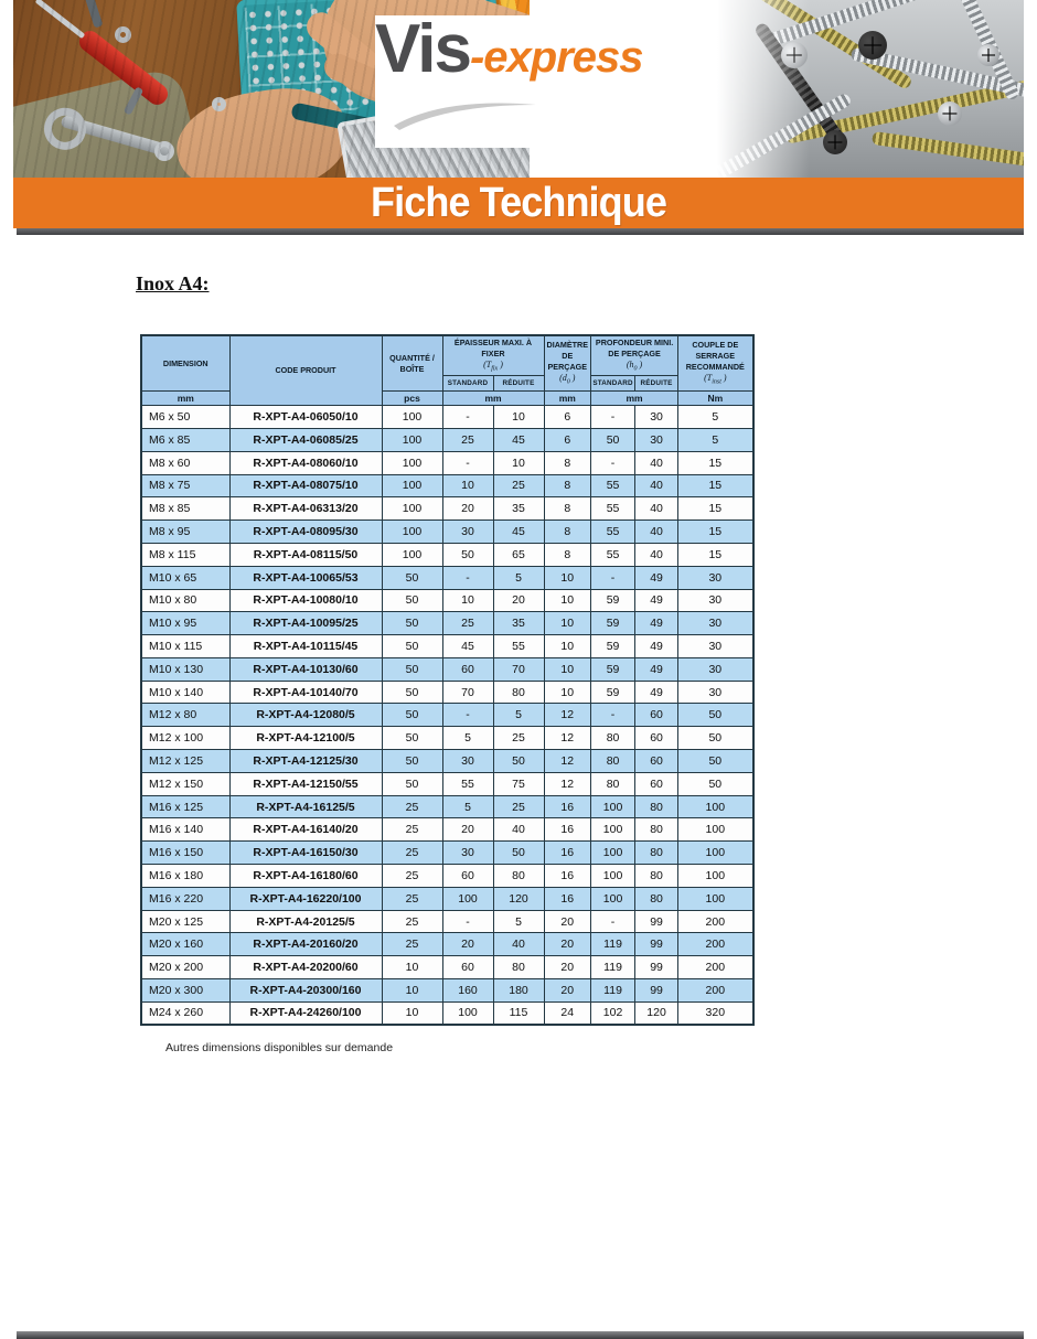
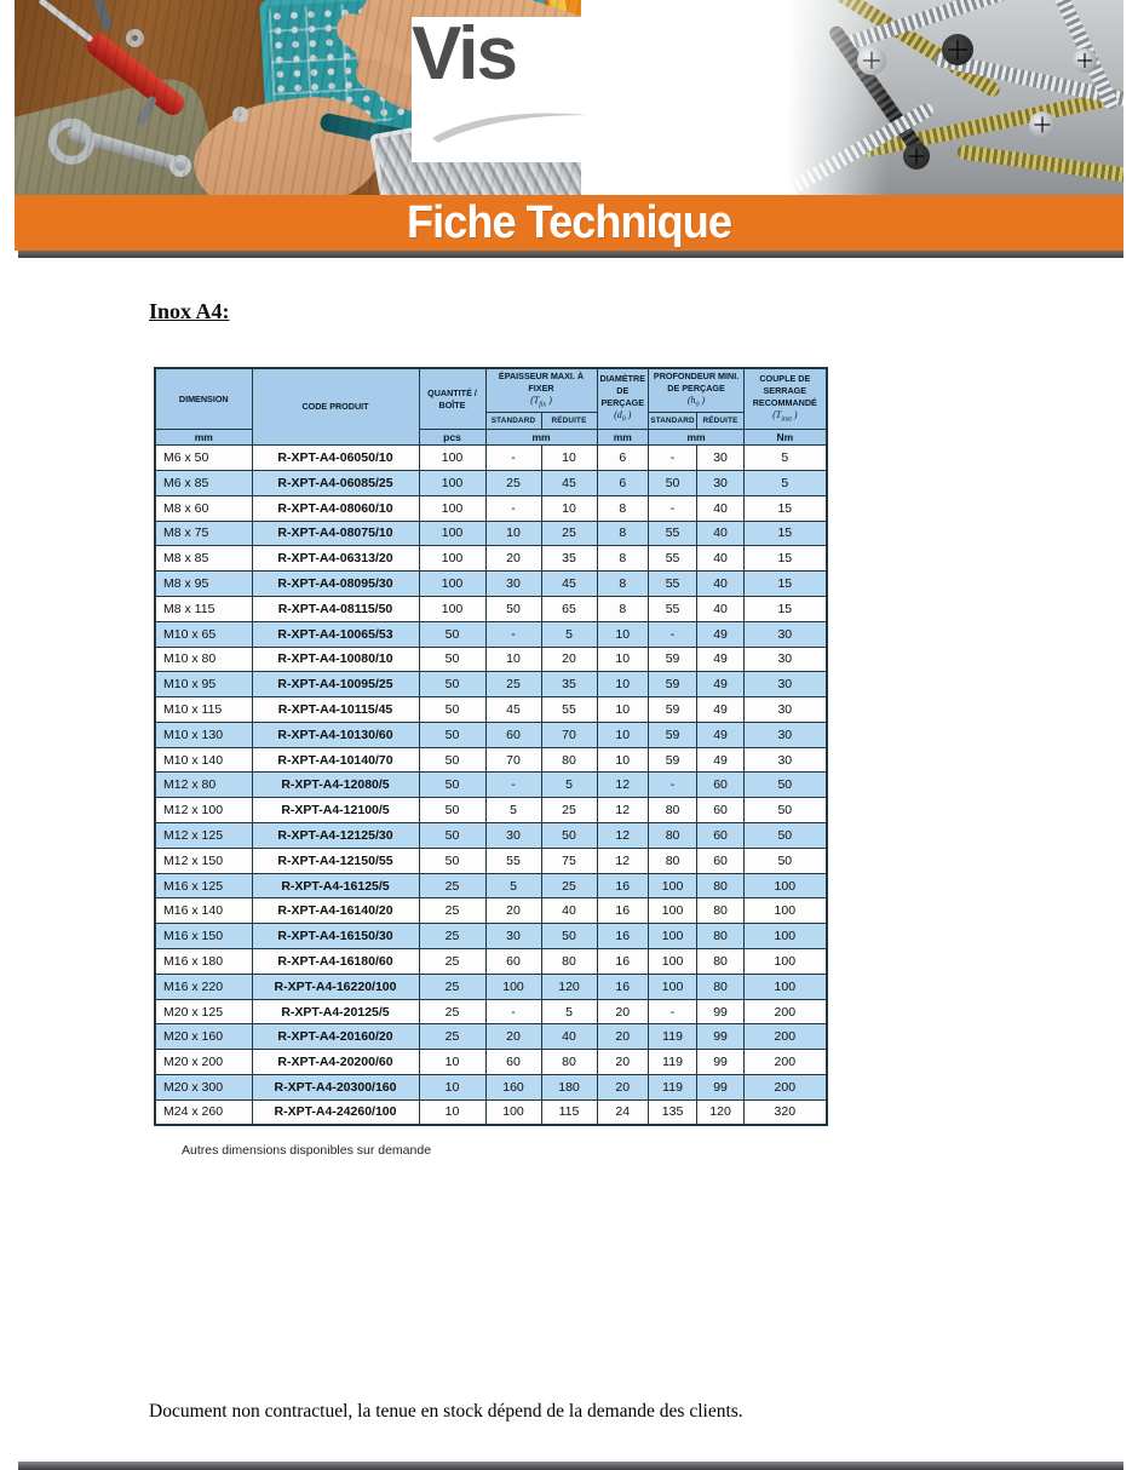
  Vis
- -express
  Fiche Technique
  Inox A4:
  DIMENSION	CODE PRODUIT	QUANTITÉ / BOÎTE	ÉPAISSEUR MAXI. À FIXER (T )	DIAMÈTRE DE PERÇAGE (d )	PROFONDEUR MINI. DE PERÇAGE (h )	COUPLE DE SERRAGE RECOMMANDÉ (T )
  mm	pcs	mm	mm	mm	Nm
  M6 x 50	R-XPT-A4-06050/10	100	-	10	6	-	30	5
  M6 x 85	R-XPT-A4-06085/25	100	25	45	6	50	30	5
  M8 x 60	R-XPT-A4-08060/10	100	-	10	8	-	40	15
  M8 x 75	R-XPT-A4-08075/10	100	10	25	8	55	40	15
  M8 x 85	R-XPT-A4-06313/20	100	20	35	8	55	40	15
  M8 x 95	R-XPT-A4-08095/30	100	30	45	8	55	40	15
  M8 x 115	R-XPT-A4-08115/50	100	50	65	8	55	40	15
  M10 x 65	R-XPT-A4-10065/53	50	-	5	10	-	49	30
  M10 x 80	R-XPT-A4-10080/10	50	10	20	10	59	49	30
  M10 x 95	R-XPT-A4-10095/25	50	25	35	10	59	49	30
  M10 x 115	R-XPT-A4-10115/45	50	45	55	10	59	49	30
  M10 x 130	R-XPT-A4-10130/60	50	60	70	10	59	49	30
  M10 x 140	R-XPT-A4-10140/70	50	70	80	10	59	49	30
  M12 x 80	R-XPT-A4-12080/5	50	-	5	12	-	60	50
  M12 x 100	R-XPT-A4-12100/5	50	5	25	12	80	60	50
  M12 x 125	R-XPT-A4-12125/30	50	30	50	12	80	60	50
  M12 x 150	R-XPT-A4-12150/55	50	55	75	12	80	60	50
  M16 x 125	R-XPT-A4-16125/5	25	5	25	16	100	80	100
  M16 x 140	R-XPT-A4-16140/20	25	20	40	16	100	80	100
  M16 x 150	R-XPT-A4-16150/30	25	30	50	16	100	80	100
  M16 x 180	R-XPT-A4-16180/60	25	60	80	16	100	80	100
  M16 x 220	R-XPT-A4-16220/100	25	100	120	16	100	80	100
  M20 x 125	R-XPT-A4-20125/5	25	-	5	20	-	99	200
  M20 x 160	R-XPT-A4-20160/20	25	20	40	20	119	99	200
  M20 x 200	R-XPT-A4-20200/60	10	60	80	20	119	99	200
  M20 x 300	R-XPT-A4-20300/160	10	160	180	20	119	99	200
- M24 x 260	R-XPT-A4-24260/100	10	100	115	24	102	120	320
+ M24 x 260	R-XPT-A4-24260/100	10	100	115	24	135	120	320
  Autres dimensions disponibles sur demande
+ Document non contractuel, la tenue en stock dépend de la demande des clients.
